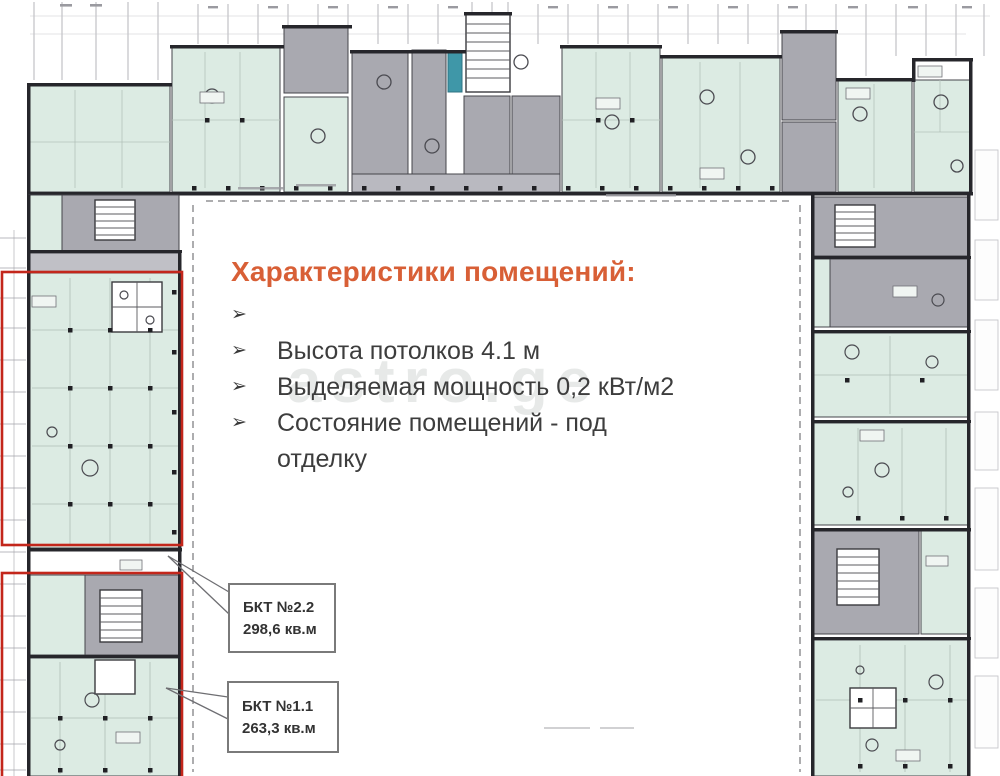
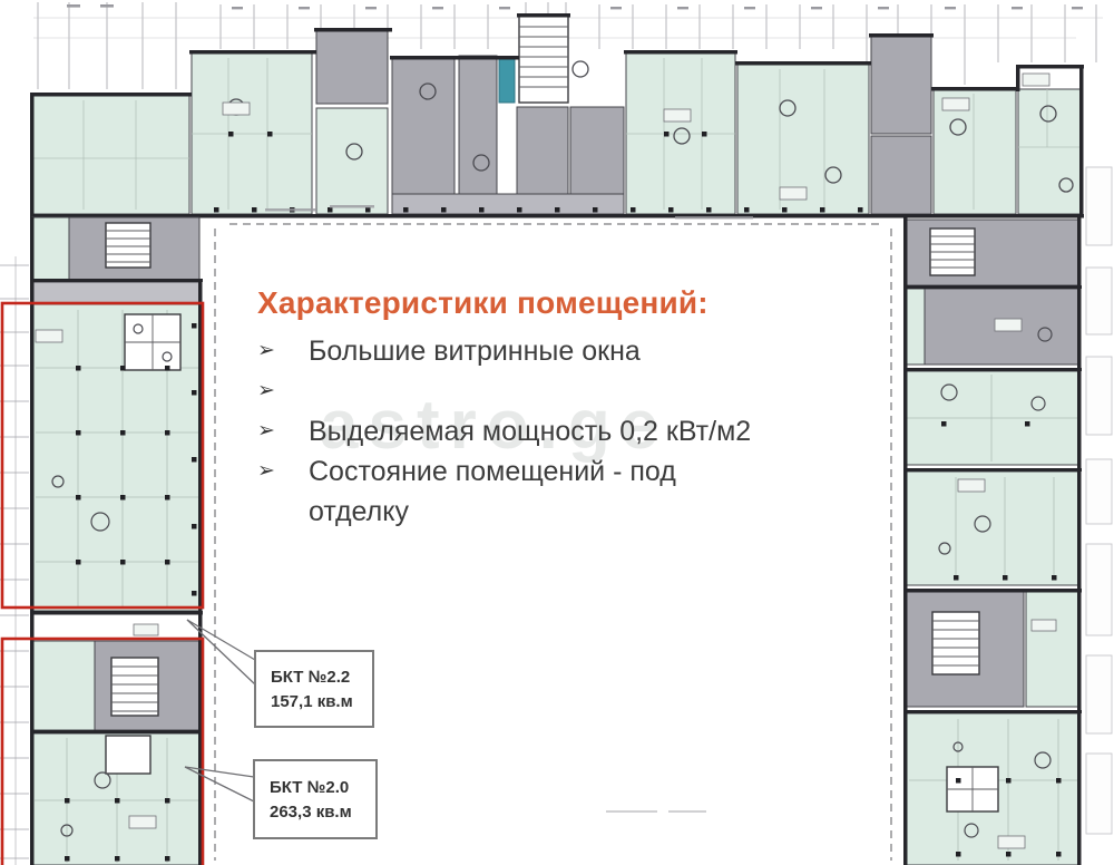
  astro.ge
  Характеристики помещений:
  ➢
+ Большие витринные окна
  ➢
- Высота потолков 4.1 м
  ➢
  Выделяемая мощность 0,2 кВт/м2
  ➢
  Состояние помещений - под
  отделку
  БКТ №2.2
- 298,6 кв.м
+ 157,1 кв.м
- БКТ №1.1
+ БКТ №2.0
  263,3 кв.м
